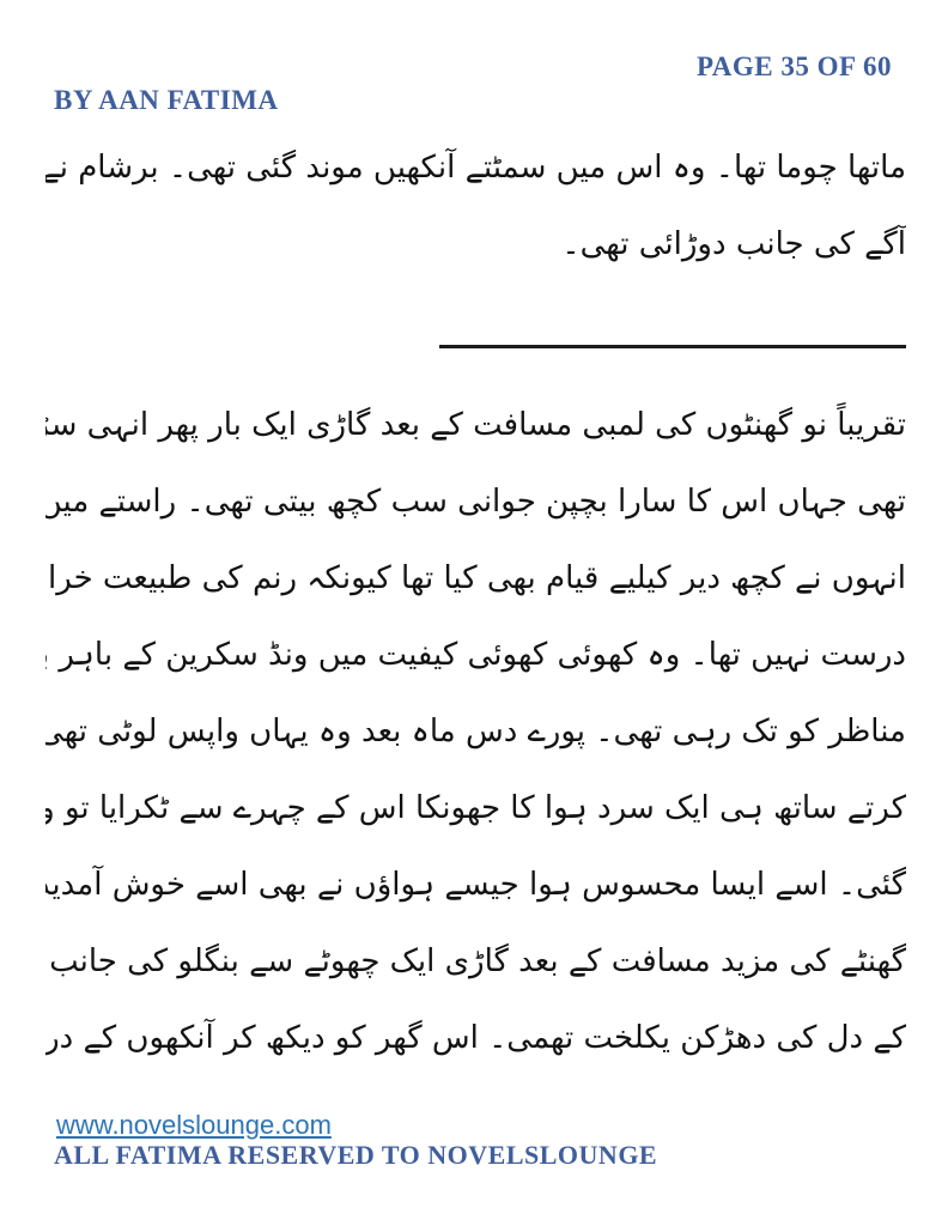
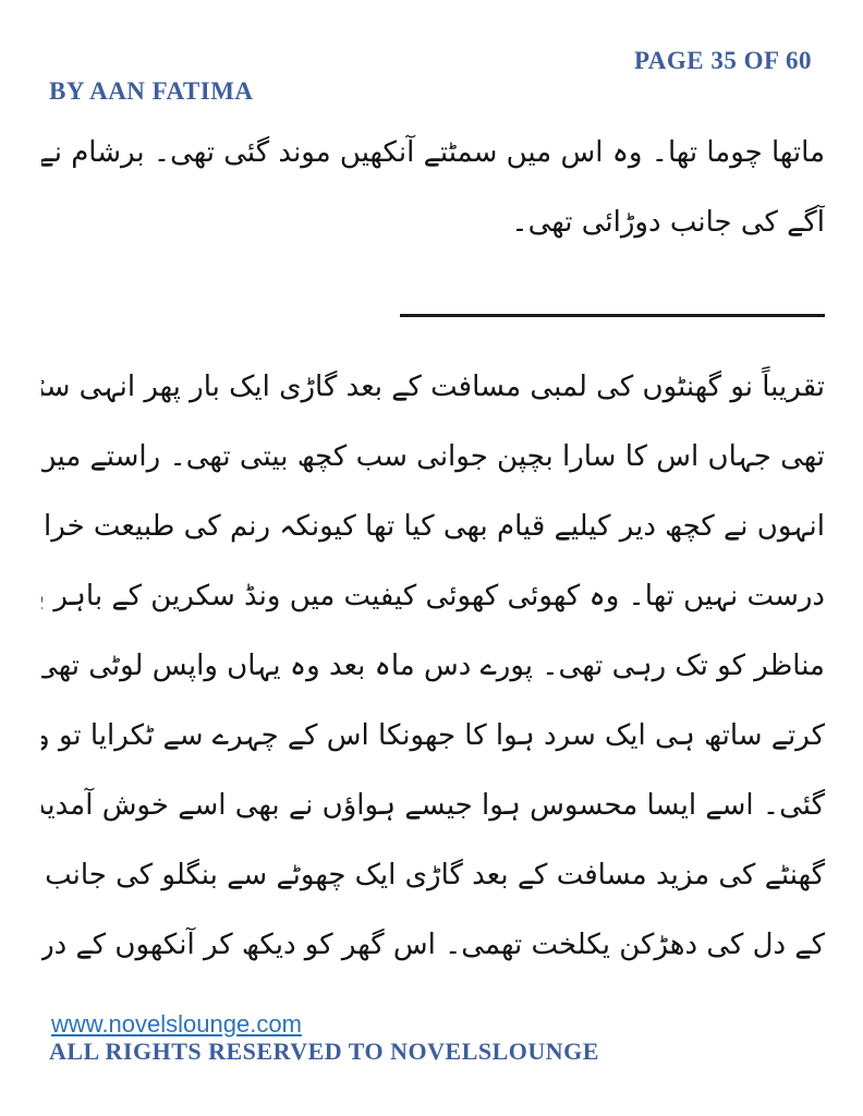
  BY AAN FATIMA
  PAGE 35 OF 60
  ماتھا چوما تھا۔ وہ اس میں سمٹتے آنکھیں موند گئی تھی۔ برشام نے
  آگے کی جانب دوڑائی تھی۔
  تقریباً نو گھنٹوں کی لمبی مسافت کے بعد گاڑی ایک بار پھر انہی س
  تھی جہاں اس کا سارا بچپن جوانی سب کچھ بیتی تھی۔ راستے میں
  انہوں نے کچھ دیر کیلیے قیام بھی کیا تھا کیونکہ رنم کی طبیعت خرا
  درست نہیں تھا۔ وہ کھوئی کھوئی کیفیت میں ونڈ سکرین کے باہر ب
  مناظر کو تک رہی تھی۔ پورے دس ماہ بعد وہ یہاں واپس لوٹی تھی
  کرتے ساتھ ہی ایک سرد ہوا کا جھونکا اس کے چہرے سے ٹکرایا تو و
  گھنٹے کی مزید مسافت کے بعد گاڑی ایک چھوٹے سے بنگلو کی جانب
  کے دل کی دھڑکن یکلخت تھمی۔ اس گھر کو دیکھ کر آنکھوں کے در
  www.novelslounge.com
- ALL FATIMA RESERVED TO NOVELSLOUNGE
+ ALL RIGHTS RESERVED TO NOVELSLOUNGE
